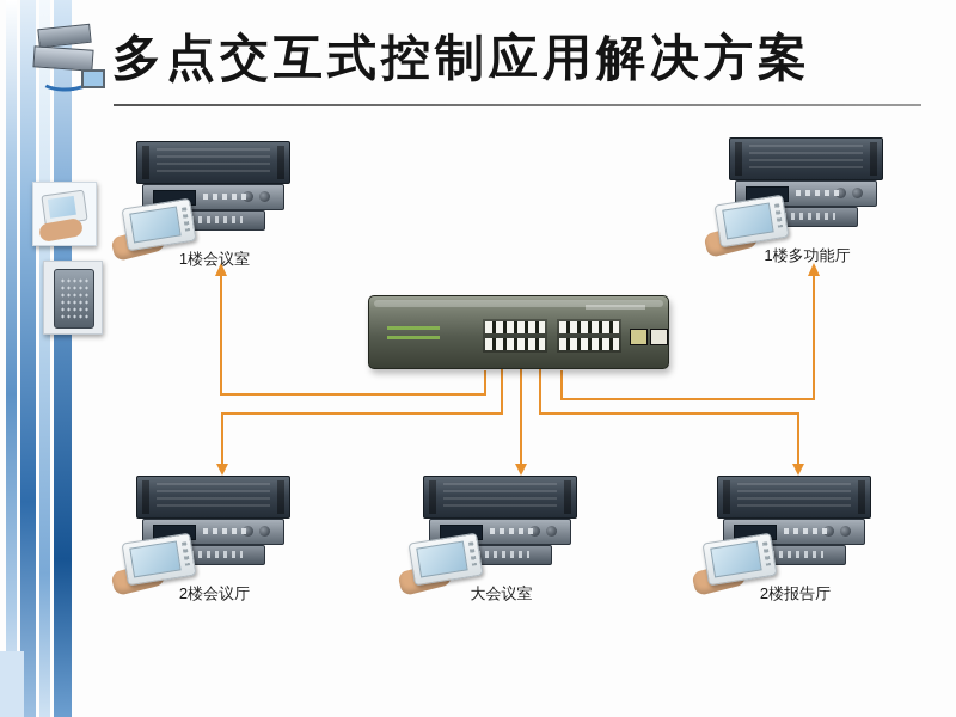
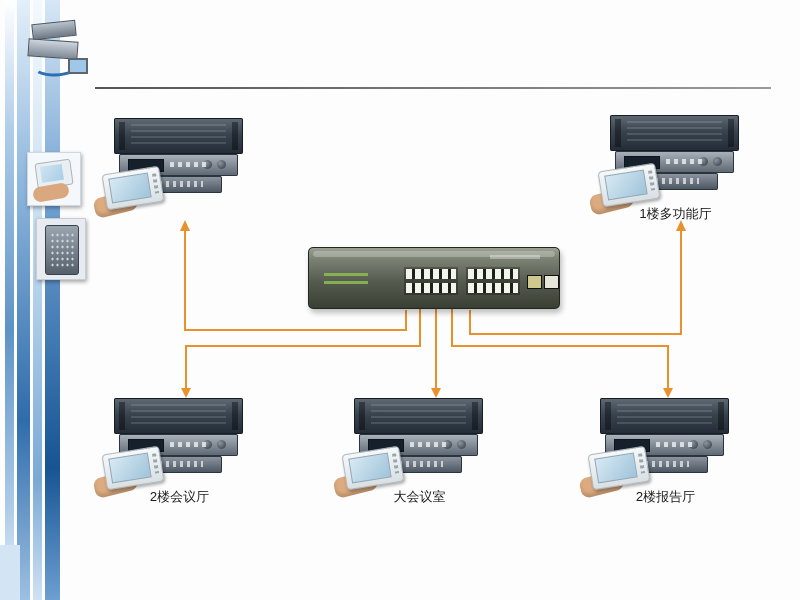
- 多点交互式控制应用解决方案
- 1楼会议室
  1楼多功能厅
  2楼会议厅
  大会议室
  2楼报告厅
